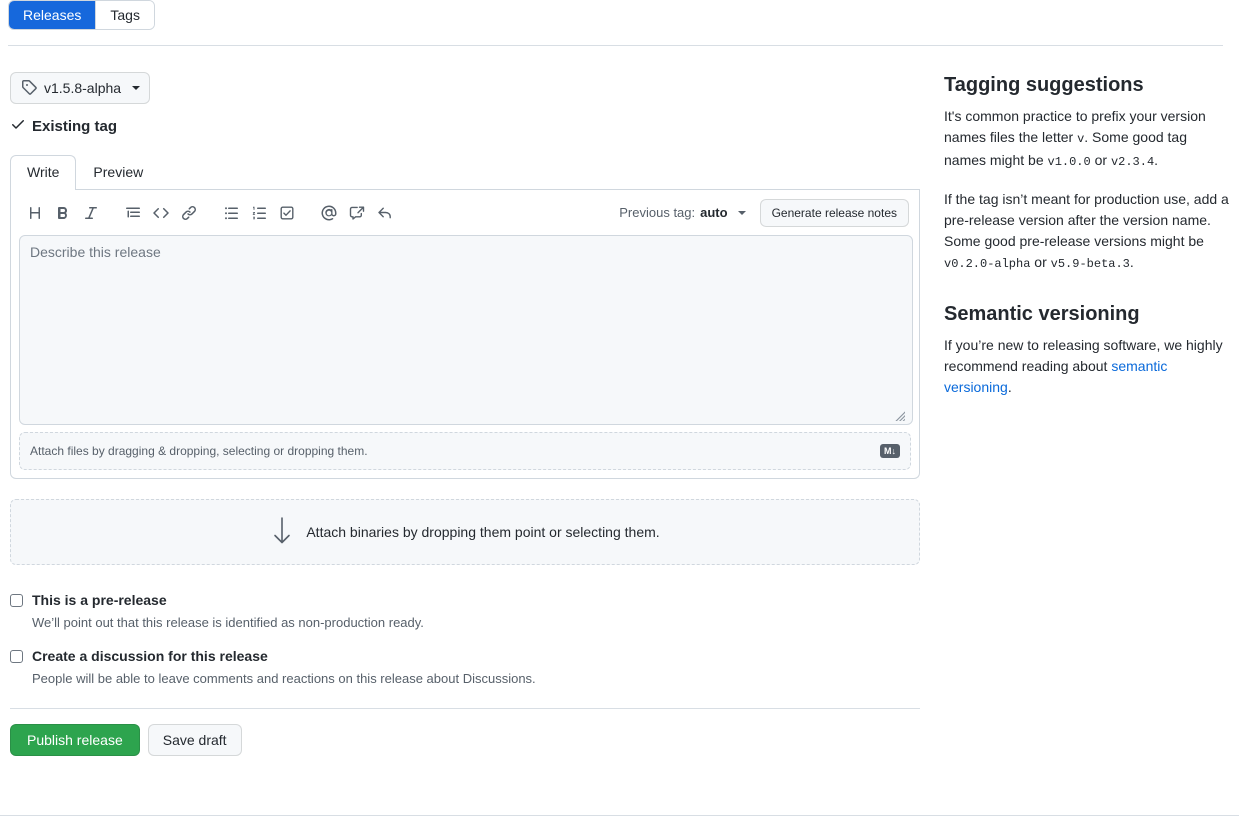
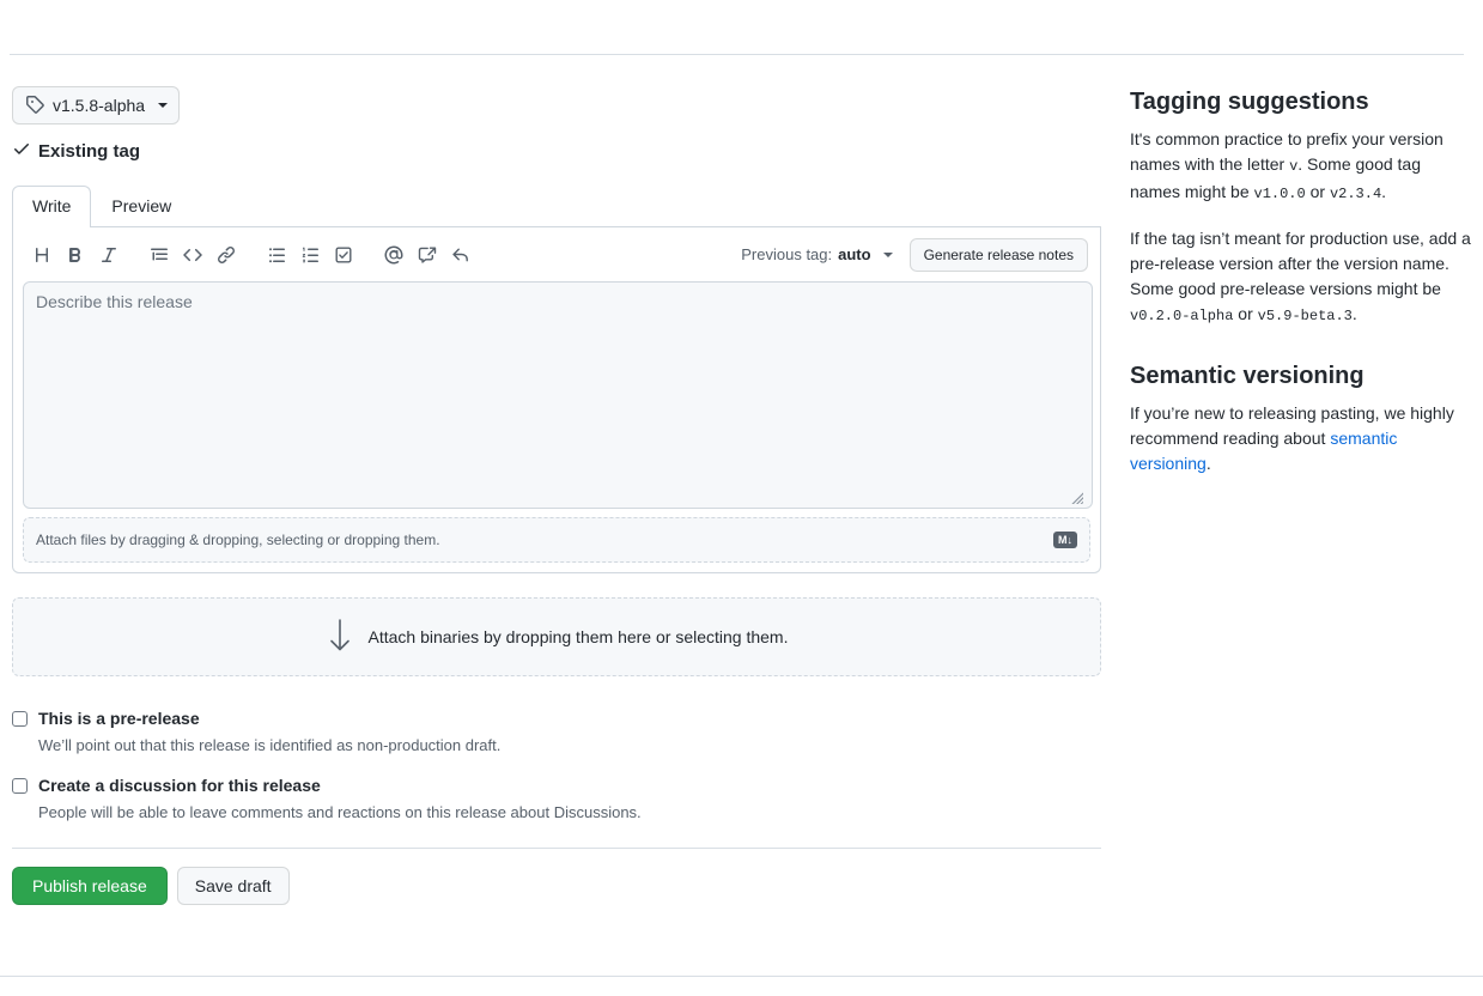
- Releases
- Tags
  v1.5.8-alpha
  Existing tag
  Write
  Preview
  Previous tag:
  auto
  Generate release notes
  Describe this release
  Attach files by dragging & dropping, selecting or dropping them.
  M↓
- Attach binaries by dropping them point or selecting them.
+ Attach binaries by dropping them here or selecting them.
  This is a pre-release
- We’ll point out that this release is identified as non-production ready.
+ We’ll point out that this release is identified as non-production draft.
  Create a discussion for this release
  People will be able to leave comments and reactions on this release about Discussions.
  Publish release
  Save draft
  Tagging suggestions
- It's common practice to prefix your version names files the letter v. Some good tag names might be v1.0.0 or v2.3.4.
+ It's common practice to prefix your version names with the letter v. Some good tag names might be v1.0.0 or v2.3.4.
  If the tag isn’t meant for production use, add a pre-release version after the version name. Some good pre-release versions might be v0.2.0-alpha or v5.9-beta.3.
  Semantic versioning
- If you’re new to releasing software, we highly recommend reading about semantic versioning.
+ If you’re new to releasing pasting, we highly recommend reading about semantic versioning.
